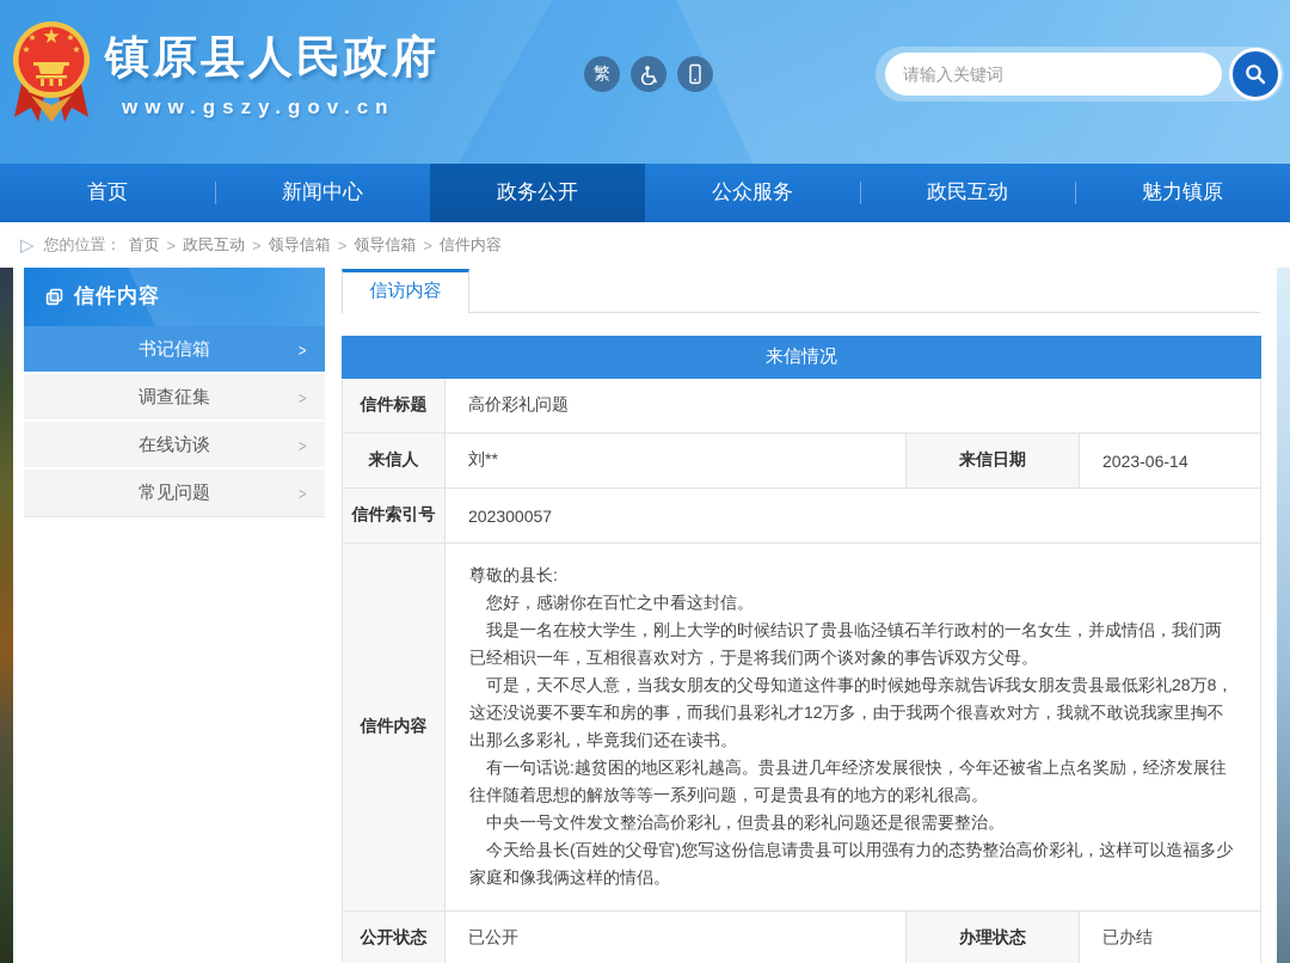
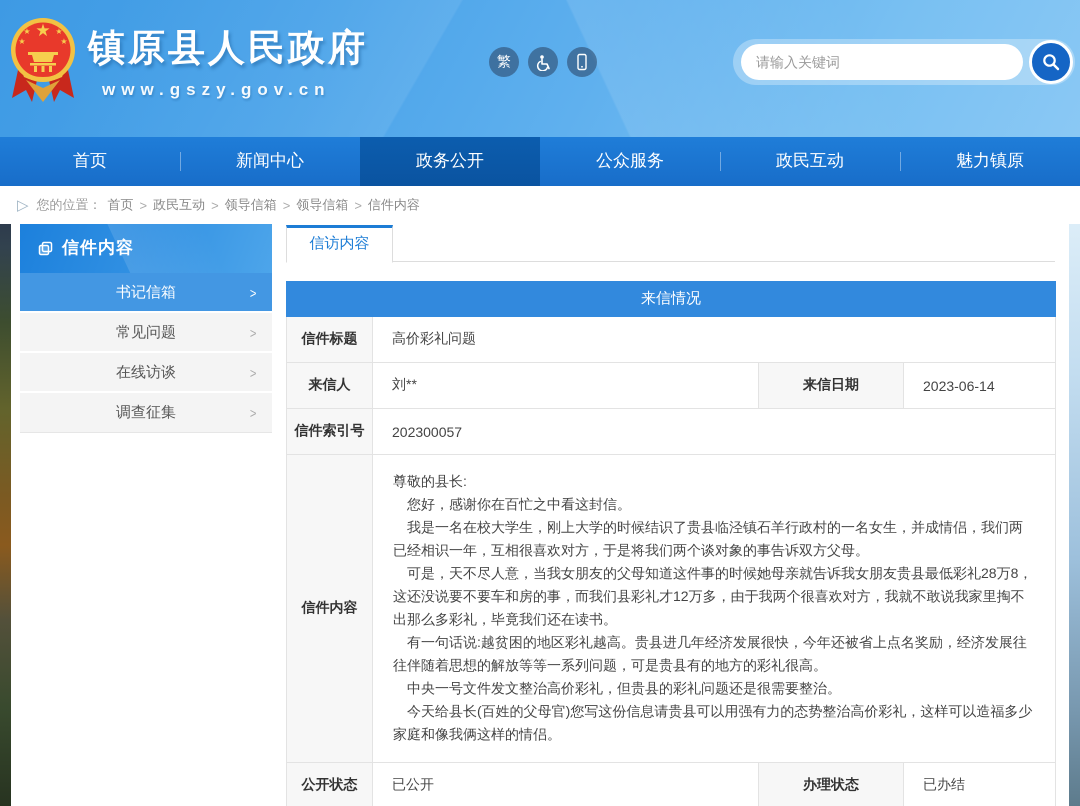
  ★
  ★
  ★
  ★
  ★
  镇原县人民政府
  www.gszy.gov.cn
  繁
  请输入关键词
  首页
  新闻中心
  政务公开
  公众服务
  政民互动
  魅力镇原
  ▷
  您的位置：
  首页
  >
  政民互动
  >
  领导信箱
  >
  领导信箱
  >
  信件内容
  书记信箱
  >
- 调查征集
+ 常见问题
  >
  在线访谈
  >
- 常见问题
+ 调查征集
  >
  信访内容
  来信情况
  信件标题	高价彩礼问题
  来信人	刘**	来信日期	2023-06-14
  信件索引号	202300057
  信件内容	尊敬的县长: 您好，感谢你在百忙之中看这封信。 我是一名在校大学生，刚上大学的时候结识了贵县临泾镇石羊行政村的一名女生，并成情侣，我们两已经相识一年，互相很喜欢对方，于是将我们两个谈对象的事告诉双方父母。 可是，天不尽人意，当我女朋友的父母知道这件事的时候她母亲就告诉我女朋友贵县最低彩礼28万8，这还没说要不要车和房的事，而我们县彩礼才12万多，由于我两个很喜欢对方，我就不敢说我家里掏不出那么多彩礼，毕竟我们还在读书。 有一句话说:越贫困的地区彩礼越高。贵县进几年经济发展很快，今年还被省上点名奖励，经济发展往往伴随着思想的解放等等一系列问题，可是贵县有的地方的彩礼很高。 中央一号文件发文整治高价彩礼，但贵县的彩礼问题还是很需要整治。 今天给县长(百姓的父母官)您写这份信息请贵县可以用强有力的态势整治高价彩礼，这样可以造福多少家庭和像我俩这样的情侣。
  公开状态	已公开	办理状态	已办结
